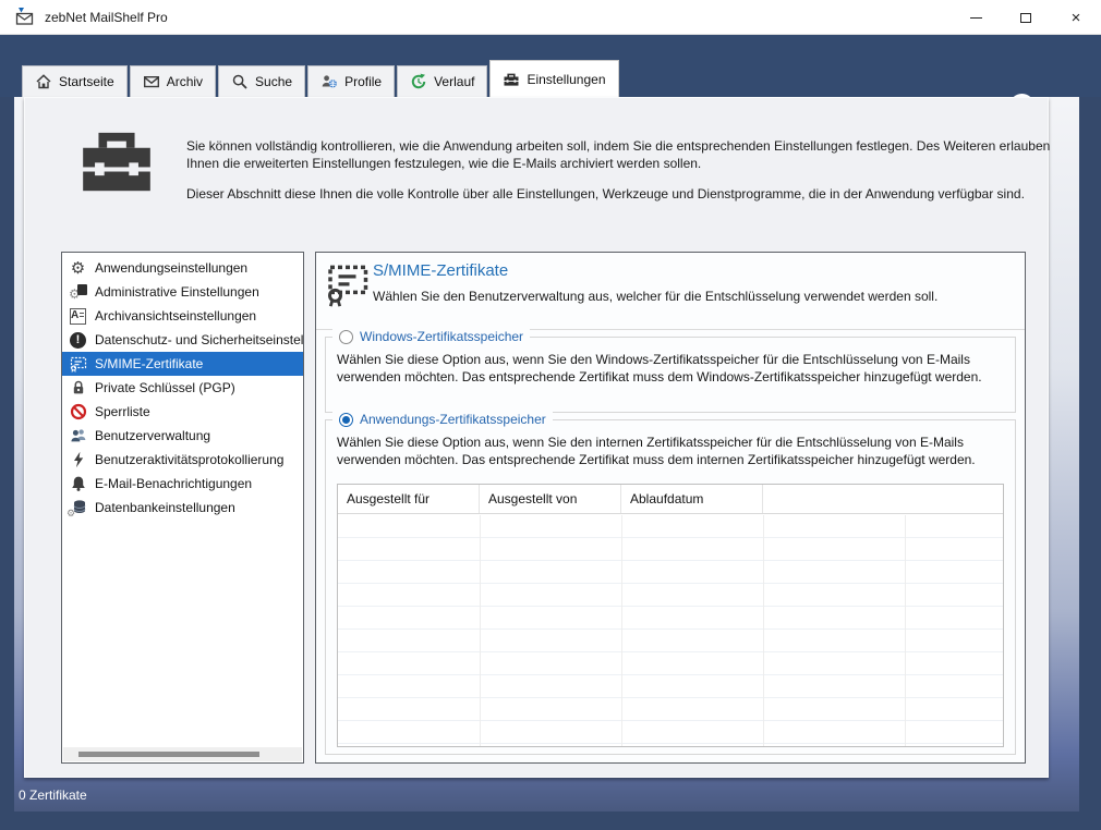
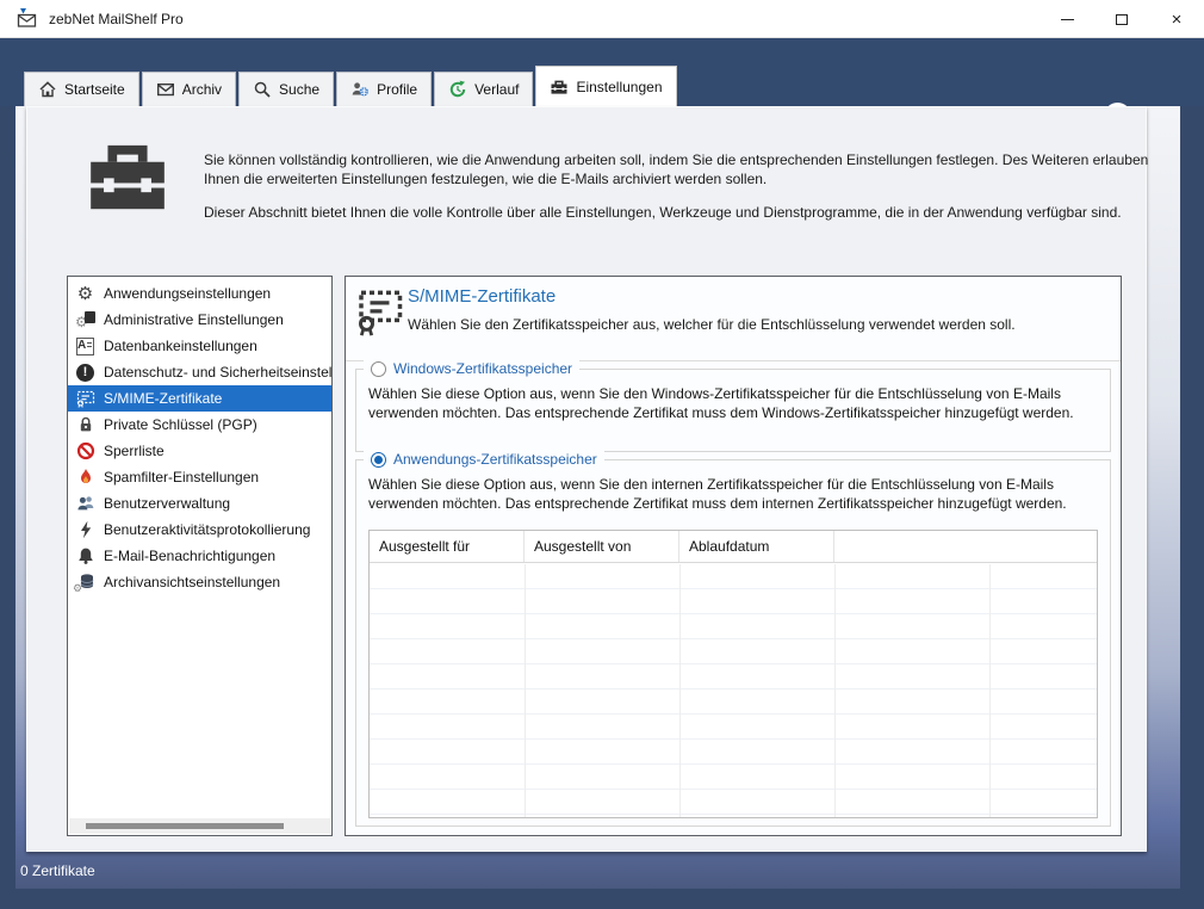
  zebNet MailShelf Pro
  ×
  Startseite
  Archiv
  Suche
  Profile
  Verlauf
  Einstellungen
  Sie können vollständig kontrollieren, wie die Anwendung arbeiten soll, indem Sie die entsprechenden Einstellungen festlegen. Des Weiteren erlauben Ihnen die erweiterten Einstellungen festzulegen, wie die E-Mails archiviert werden sollen.
- Dieser Abschnitt diese Ihnen die volle Kontrolle über alle Einstellungen, Werkzeuge und Dienstprogramme, die in der Anwendung verfügbar sind.
+ Dieser Abschnitt bietet Ihnen die volle Kontrolle über alle Einstellungen, Werkzeuge und Dienstprogramme, die in der Anwendung verfügbar sind.
  ⚙
  Anwendungseinstellungen
  ⚙
  Administrative Einstellungen
  A
- Archivansichtseinstellungen
+ Datenbankeinstellungen
  !
  Datenschutz- und Sicherheitseinstel
  S/MIME-Zertifikate
  Private Schlüssel (PGP)
  Sperrliste
+ Spamfilter-Einstellungen
  Benutzerverwaltung
  Benutzeraktivitätsprotokollierung
  E-Mail-Benachrichtigungen
  ⚙
- Datenbankeinstellungen
+ Archivansichtseinstellungen
  S/MIME-Zertifikate
- Wählen Sie den Benutzerverwaltung aus, welcher für die Entschlüsselung verwendet werden soll.
+ Wählen Sie den Zertifikatsspeicher aus, welcher für die Entschlüsselung verwendet werden soll.
  Windows-Zertifikatsspeicher
  Wählen Sie diese Option aus, wenn Sie den Windows-Zertifikatsspeicher für die Entschlüsselung von E-Mails verwenden möchten. Das entsprechende Zertifikat muss dem Windows-Zertifikatsspeicher hinzugefügt werden.
  Anwendungs-Zertifikatsspeicher
  Wählen Sie diese Option aus, wenn Sie den internen Zertifikatsspeicher für die Entschlüsselung von E-Mails verwenden möchten. Das entsprechende Zertifikat muss dem internen Zertifikatsspeicher hinzugefügt werden.
  Ausgestellt für
  Ausgestellt von
  Ablaufdatum
  0 Zertifikate
